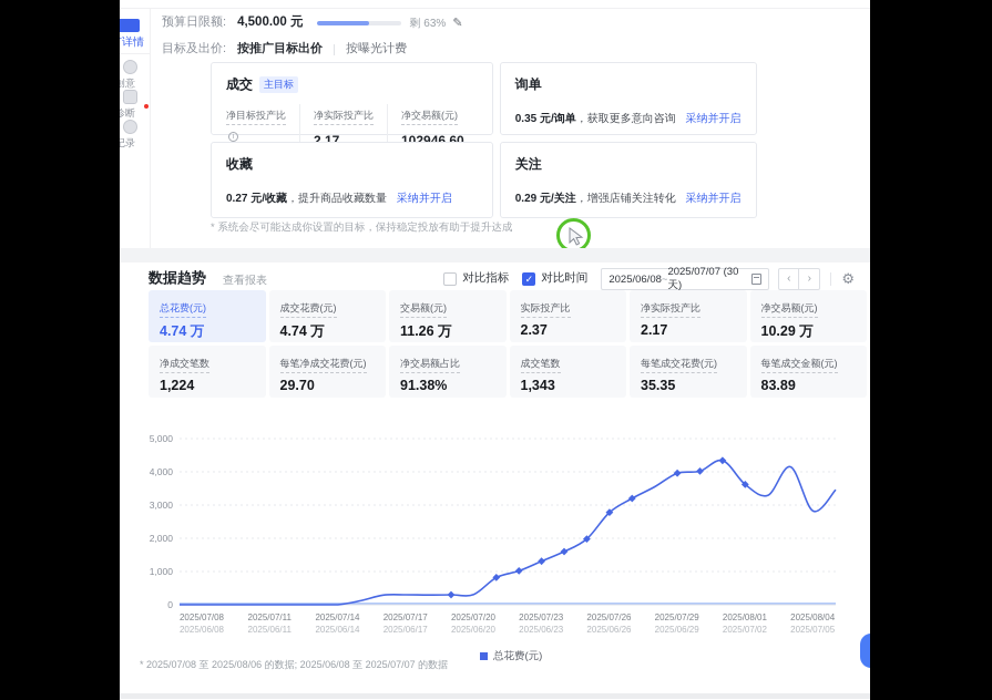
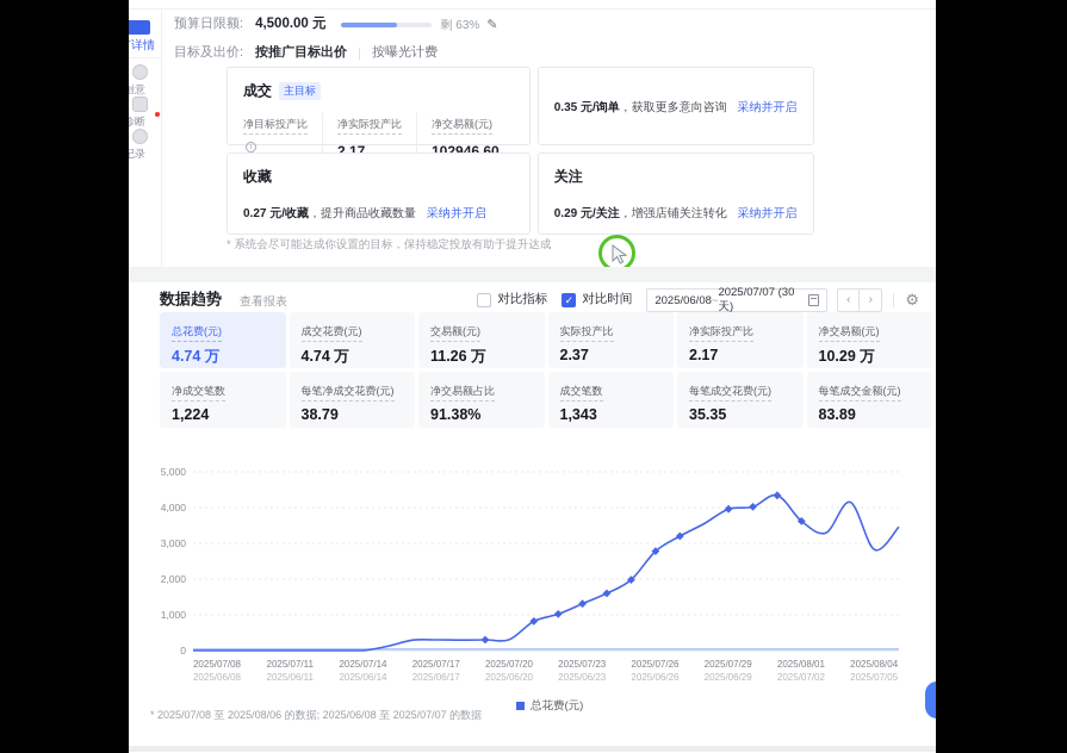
  创意
  诊断
  记录
  预算日限额:
  4,500.00 元
  剩 63%
  ✎
  目标及出价:
  按推广目标出价
  按曝光计费
  成交
  主目标
  净目标投产比
  净实际投产比
  2.17
  净交易额(元)
  102946.60
- 询单
  0.35 元/询单，获取更多意向咨询 采纳并开启
  收藏
  0.27 元/收藏，提升商品收藏数量 采纳并开启
  关注
  0.29 元/关注，增强店铺关注转化 采纳并开启
  * 系统会尽可能达成你设置的目标，保持稳定投放有助于提升达成
  数据趋势
  查看报表
  对比指标
  ✓
  对比时间
  2025/06/08
  ~
  2025/07/07 (30天)
  ‹
  ›
  ⚙
  总花费(元)
  4.74 万
  成交花费(元)
  4.74 万
  交易额(元)
  11.26 万
  实际投产比
  2.37
  净实际投产比
  2.17
  净交易额(元)
  10.29 万
  净成交笔数
  1,224
  每笔净成交花费(元)
- 29.70
+ 38.79
  净交易额占比
  91.38%
  成交笔数
  1,343
  每笔成交花费(元)
  35.35
  每笔成交金额(元)
  83.89
  0
  1,000
  2,000
  3,000
  4,000
  5,000
  2025/07/08
  2025/06/08
  2025/07/11
  2025/06/11
  2025/07/14
  2025/06/14
  2025/07/17
  2025/06/17
  2025/07/20
  2025/06/20
  2025/07/23
  2025/06/23
  2025/07/26
  2025/06/26
  2025/07/29
  2025/06/29
  2025/08/01
  2025/07/02
  2025/08/04
  2025/07/05
  总花费(元)
  * 2025/07/08 至 2025/08/06 的数据; 2025/06/08 至 2025/07/07 的数据
